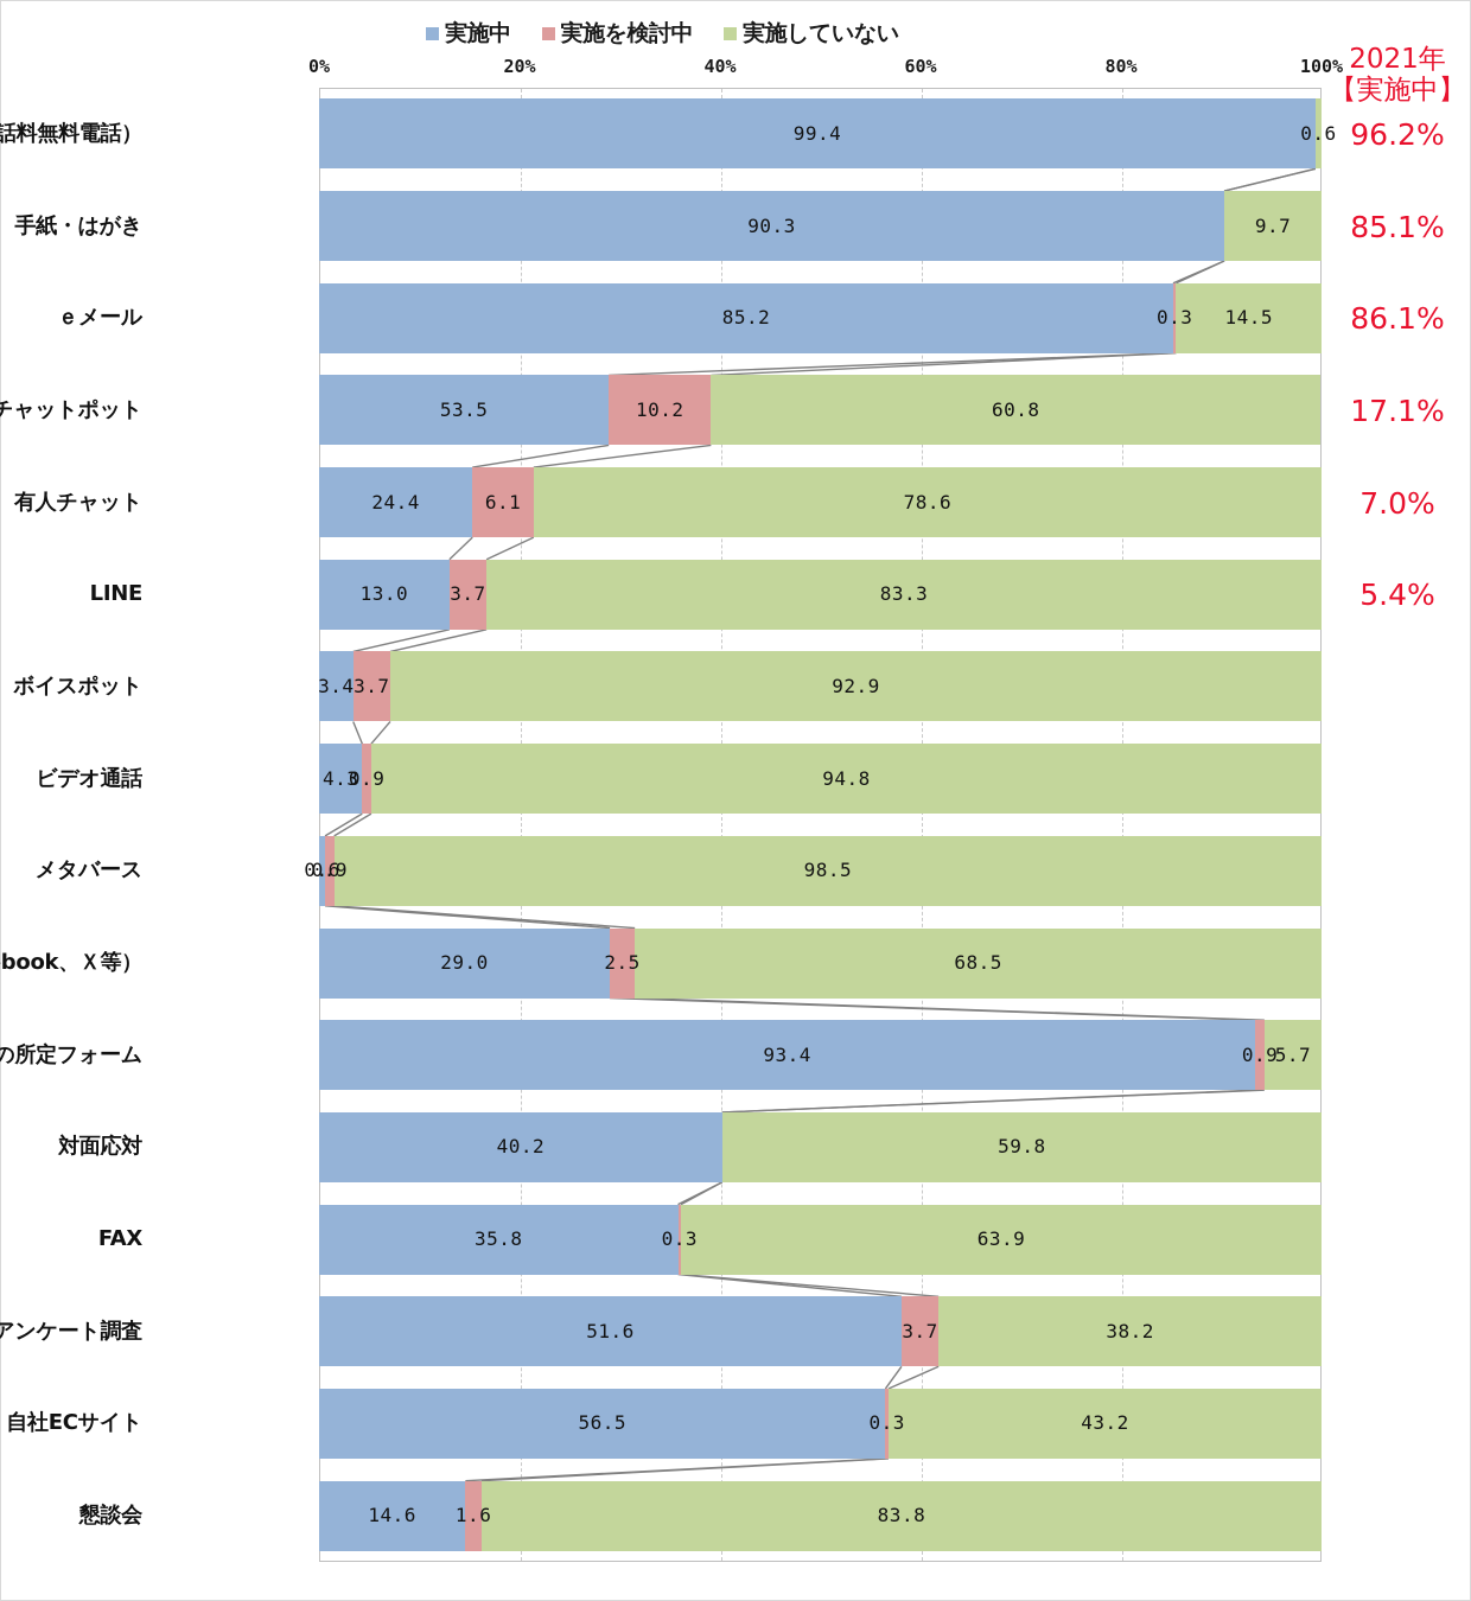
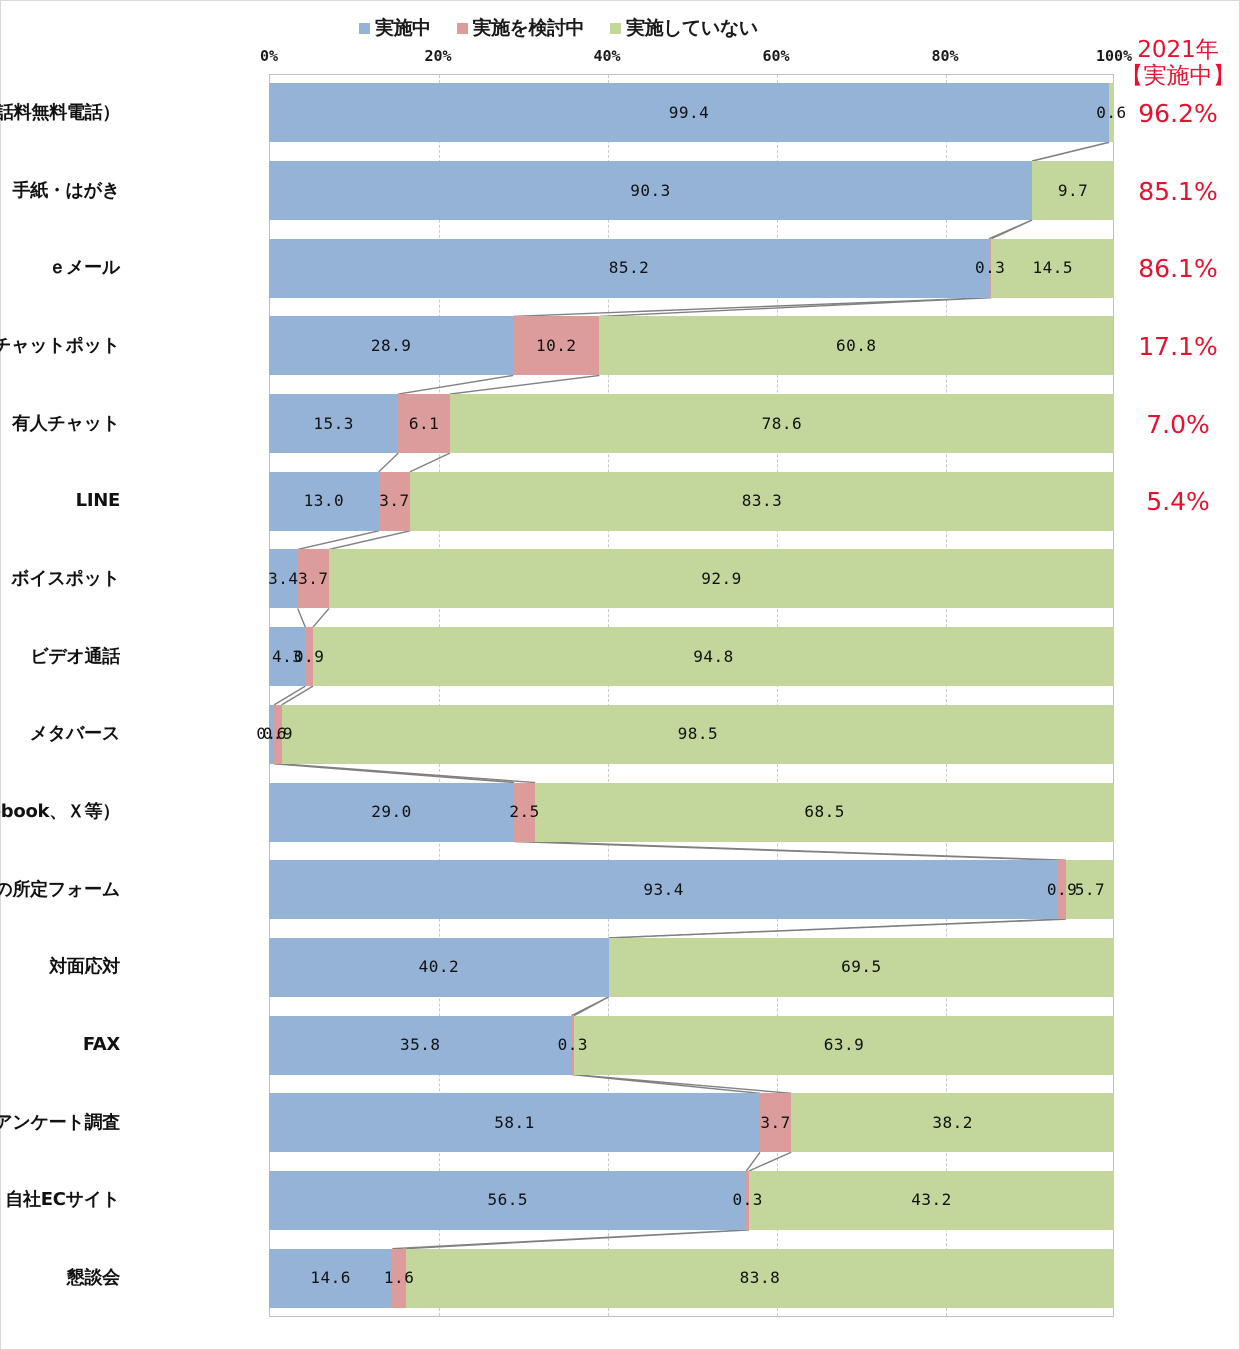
  実施中
  実施を検討中
  実施していない
  0%
  20%
  40%
  60%
  80%
  100%
  2021年
  【実施中】
  96.2%
  99.4
  0.6
  手紙・はがき
  85.1%
  90.3
  9.7
  ｅメール
  86.1%
  85.2
  0.3
  14.5
  チャットポット
  17.1%
- 53.5
+ 28.9
  10.2
  60.8
  有人チャット
  7.0%
- 24.4
+ 15.3
  6.1
  78.6
  LINE
  5.4%
  13.0
  3.7
  83.3
  ボイスポット
  3.4
  3.7
  92.9
  ビデオ通話
  4.3
  0.9
  94.8
  メタバース
  0.6
  0.9
  98.5
  29.0
  2.5
  68.5
  93.4
  0.9
  5.7
  対面応対
  40.2
- 59.8
+ 69.5
  FAX
  35.8
  0.3
  63.9
  アンケート調査
- 51.6
+ 58.1
  3.7
  38.2
  自社ECサイト
  56.5
  0.3
  43.2
  懇談会
  14.6
  1.6
  83.8
